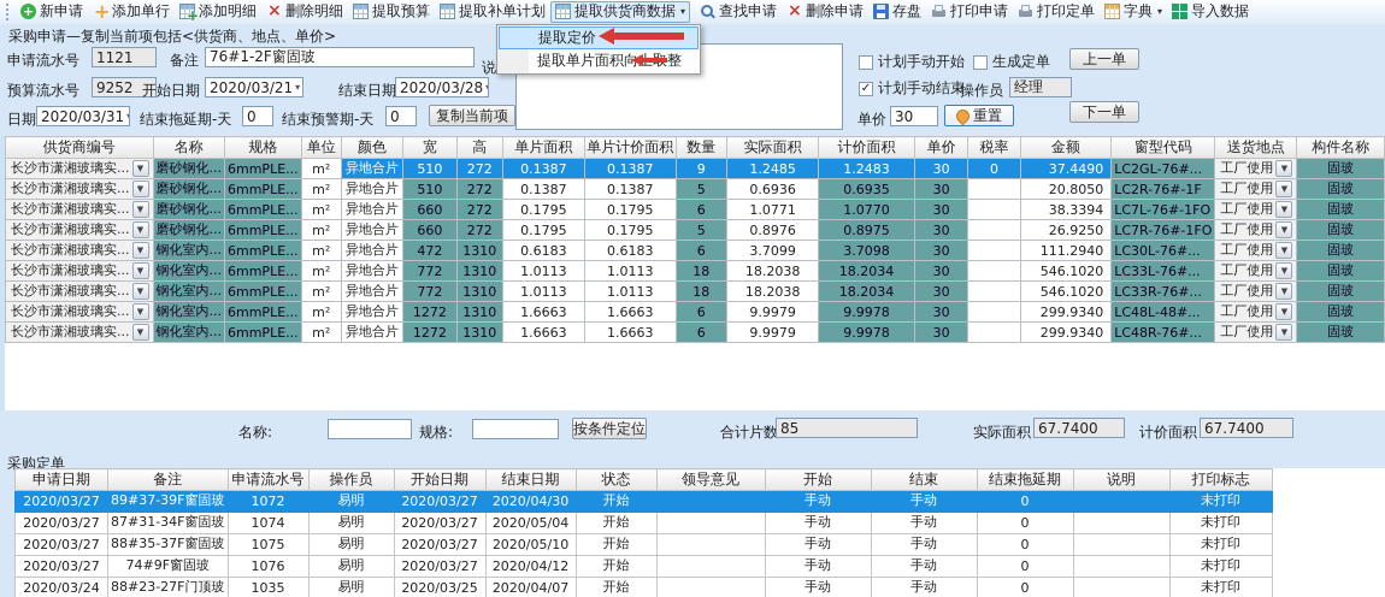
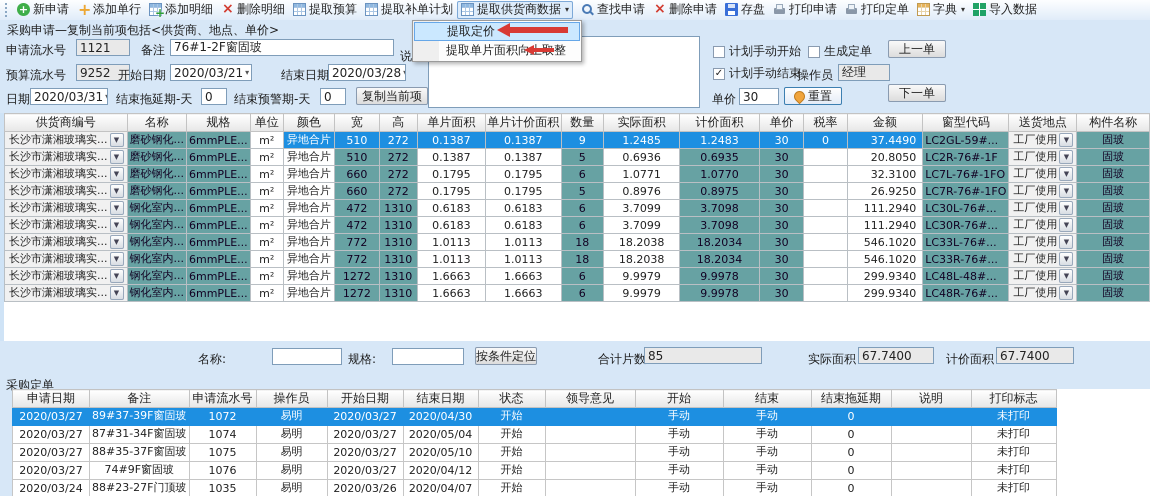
  新申请
  添加单行
  添加明细
  删除明细
  提取预算
  提取补单计划
  提取供货商数据
  ▾
  查找申请
  删除申请
  存盘
  打印申请
  打印定单
  字典
  ▾
  导入数据
  采购申请—复制当前项包括<供货商、地点、单价>
  申请流水号
  1121
  备注
  76#1-2F窗固玻
  预算流水号
  9252
  开始日期
  2020/03/21
  ▾
  结束日期
  2020/03/28
  日期
  2020/03/31
  结束拖延期-天
  0
  结束预警期-天
  0
  复制当前项
  计划手动开始
  生成定单
  上一单
  ✓
  计划手动结束
  操作员
  经理
  单价
  30
  重置
  下一单
  供货商编号	名称	规格	单位	颜色	宽	高	单片面积	单片计价面积	数量	实际面积	计价面积	单价	税率	金额	窗型代码	送货地点	构件名称
- 长沙市潇湘玻璃实... ▼	磨砂钢化...	6mmPLE...	m²	异地合片	510	272	0.1387	0.1387	9	1.2485	1.2483	30	0	37.4490	LC2GL-76#...	工厂使用 ▼	固玻
+ 长沙市潇湘玻璃实... ▼	磨砂钢化...	6mmPLE...	m²	异地合片	510	272	0.1387	0.1387	9	1.2485	1.2483	30	0	37.4490	LC2GL-59#...	工厂使用 ▼	固玻
  长沙市潇湘玻璃实... ▼	磨砂钢化...	6mmPLE...	m²	异地合片	510	272	0.1387	0.1387	5	0.6936	0.6935	30		20.8050	LC2R-76#-1F	工厂使用 ▼	固玻
- 长沙市潇湘玻璃实... ▼	磨砂钢化...	6mmPLE...	m²	异地合片	660	272	0.1795	0.1795	6	1.0771	1.0770	30		38.3394	LC7L-76#-1FO	工厂使用 ▼	固玻
+ 长沙市潇湘玻璃实... ▼	磨砂钢化...	6mmPLE...	m²	异地合片	660	272	0.1795	0.1795	6	1.0771	1.0770	30		32.3100	LC7L-76#-1FO	工厂使用 ▼	固玻
  长沙市潇湘玻璃实... ▼	磨砂钢化...	6mmPLE...	m²	异地合片	660	272	0.1795	0.1795	5	0.8976	0.8975	30		26.9250	LC7R-76#-1FO	工厂使用 ▼	固玻
  长沙市潇湘玻璃实... ▼	钢化室内...	6mmPLE...	m²	异地合片	472	1310	0.6183	0.6183	6	3.7099	3.7098	30		111.2940	LC30L-76#...	工厂使用 ▼	固玻
+ 长沙市潇湘玻璃实... ▼	钢化室内...	6mmPLE...	m²	异地合片	472	1310	0.6183	0.6183	6	3.7099	3.7098	30		111.2940	LC30R-76#...	工厂使用 ▼	固玻
  长沙市潇湘玻璃实... ▼	钢化室内...	6mmPLE...	m²	异地合片	772	1310	1.0113	1.0113	18	18.2038	18.2034	30		546.1020	LC33L-76#...	工厂使用 ▼	固玻
  长沙市潇湘玻璃实... ▼	钢化室内...	6mmPLE...	m²	异地合片	772	1310	1.0113	1.0113	18	18.2038	18.2034	30		546.1020	LC33R-76#...	工厂使用 ▼	固玻
  长沙市潇湘玻璃实... ▼	钢化室内...	6mmPLE...	m²	异地合片	1272	1310	1.6663	1.6663	6	9.9979	9.9978	30		299.9340	LC48L-48#...	工厂使用 ▼	固玻
  长沙市潇湘玻璃实... ▼	钢化室内...	6mmPLE...	m²	异地合片	1272	1310	1.6663	1.6663	6	9.9979	9.9978	30		299.9340	LC48R-76#...	工厂使用 ▼	固玻
  名称:
  规格:
  按条件定位
  合计片数
  85
  实际面积
  67.7400
  计价面积
  67.7400
  采购定单
  申请日期	备注	申请流水号	操作员	开始日期	结束日期	状态	领导意见	开始	结束	结束拖延期	说明	打印标志
  2020/03/27	89#37-39F窗固玻	1072	易明	2020/03/27	2020/04/30	开始		手动	手动	0		未打印
  2020/03/27	87#31-34F窗固玻	1074	易明	2020/03/27	2020/05/04	开始		手动	手动	0		未打印
  2020/03/27	88#35-37F窗固玻	1075	易明	2020/03/27	2020/05/10	开始		手动	手动	0		未打印
  2020/03/27	74#9F窗固玻	1076	易明	2020/03/27	2020/04/12	开始		手动	手动	0		未打印
- 2020/03/24	88#23-27F门顶玻	1035	易明	2020/03/25	2020/04/07	开始		手动	手动	0		未打印
+ 2020/03/24	88#23-27F门顶玻	1035	易明	2020/03/26	2020/04/07	开始		手动	手动	0		未打印
  提取定价
  提取单片面积向整
